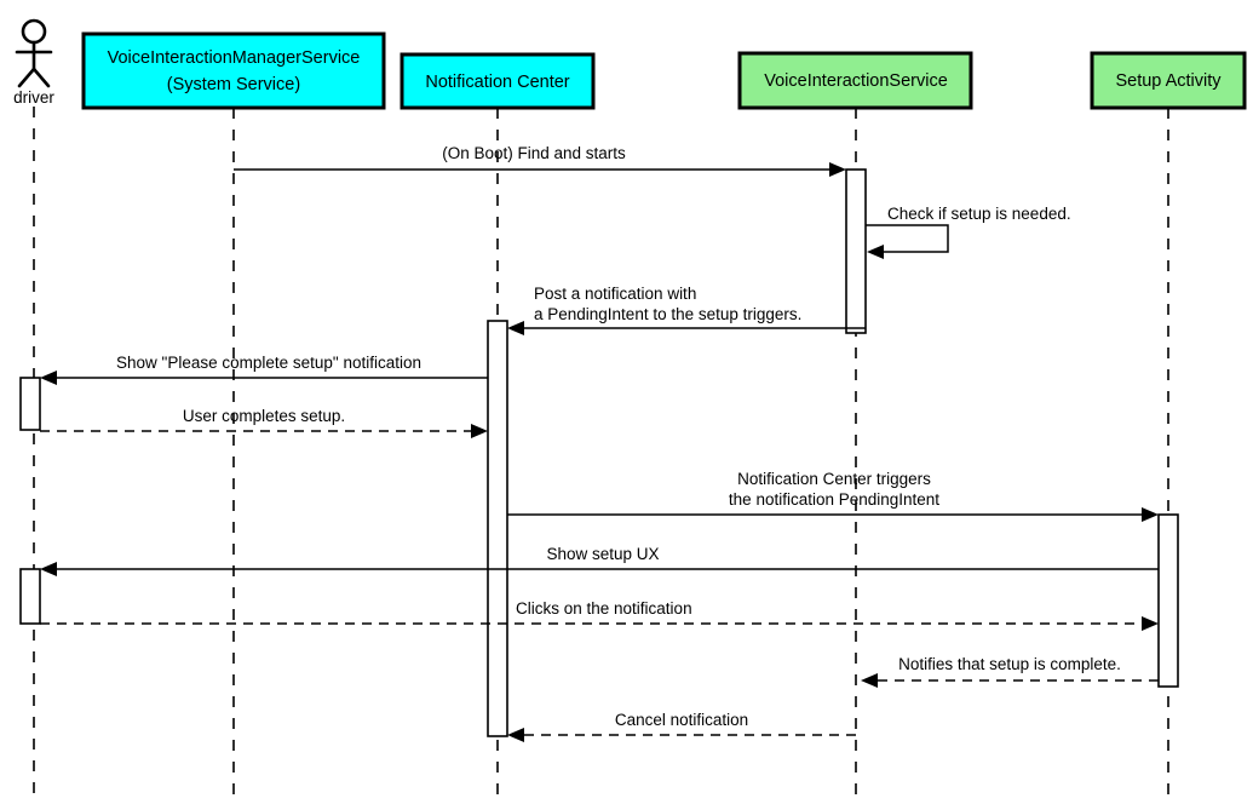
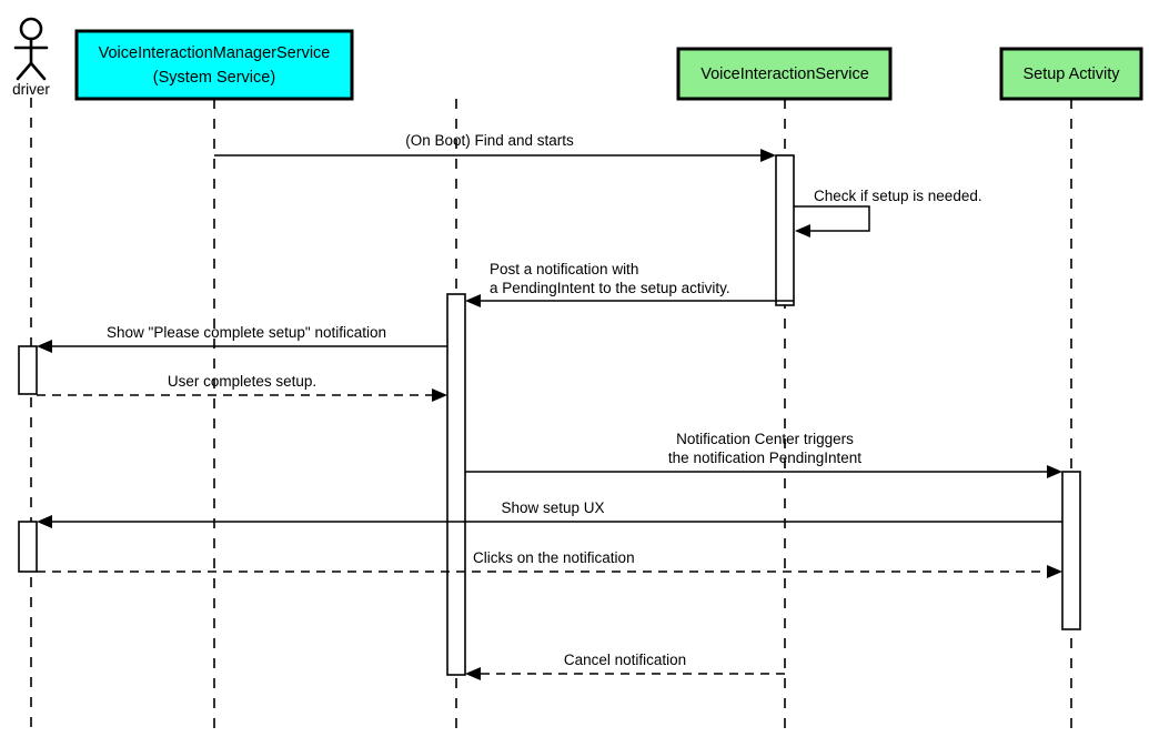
  driver
  VoiceInteractionManagerService
  (System Service)
- Notification Center
  VoiceInteractionService
  Setup Activity
  (On Boot) Find and starts
  Check if setup is needed.
  Post a notification with
- a PendingIntent to the setup triggers.
+ a PendingIntent to the setup activity.
  Show "Please complete setup" notification
  User completes setup.
  Notification Center triggers
  the notification PendingIntent
  Show setup UX
  Clicks on the notification
- Notifies that setup is complete.
  Cancel notification
